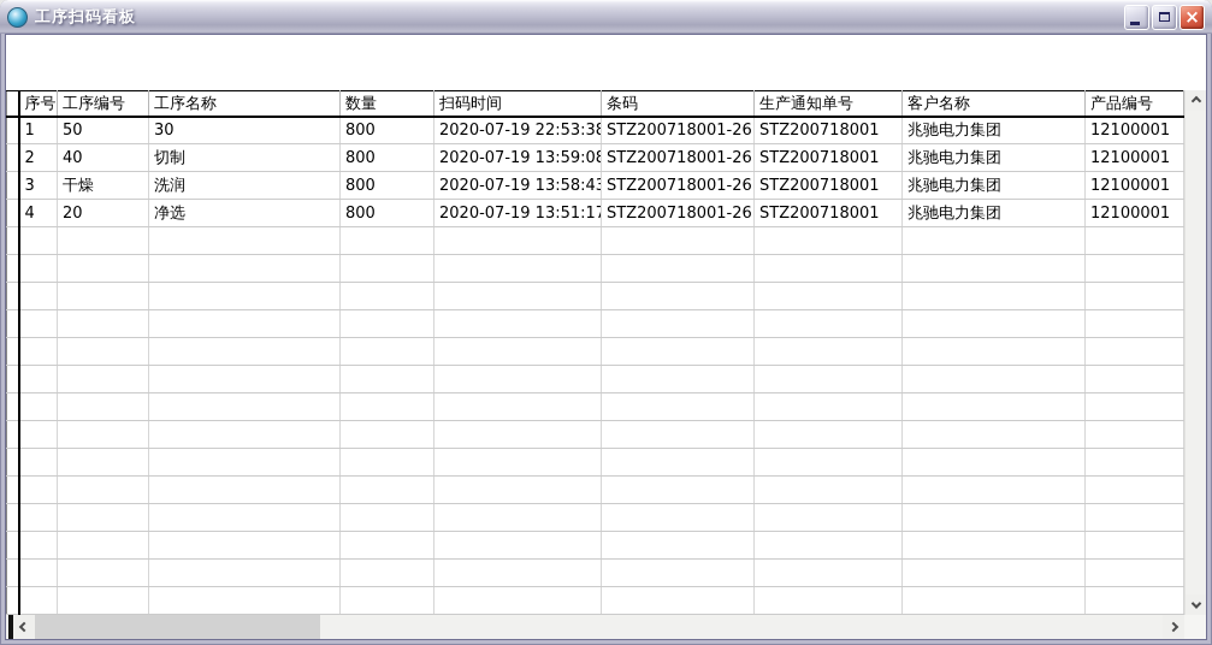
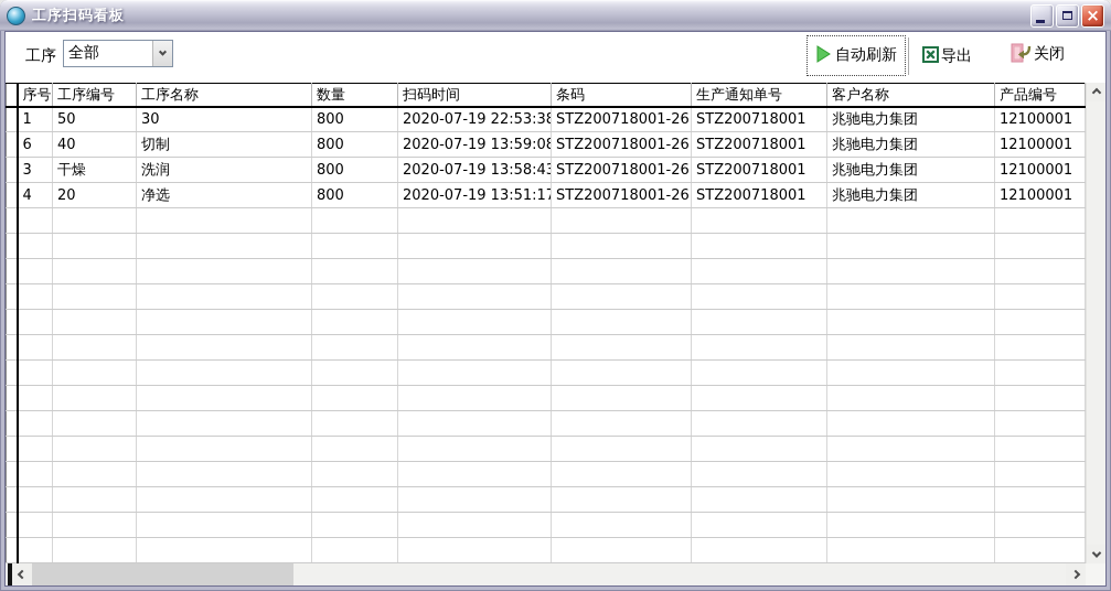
  工序扫码看板
  ×
+ 工序
+ 全部
+ 自动刷新
+ 导出
+ 关闭
  	序号	工序编号	工序名称	数量	扫码时间	条码	生产通知单号	客户名称	产品编号
  	1	50	30	800	2020-07-19 22:53:38	STZ200718001-26	STZ200718001	兆驰电力集团	12100001
- 	2	40	切制	800	2020-07-19 13:59:08	STZ200718001-26	STZ200718001	兆驰电力集团	12100001
+ 	6	40	切制	800	2020-07-19 13:59:08	STZ200718001-26	STZ200718001	兆驰电力集团	12100001
  	3	干燥	洗润	800	2020-07-19 13:58:43	STZ200718001-26	STZ200718001	兆驰电力集团	12100001
  	4	20	净选	800	2020-07-19 13:51:17	STZ200718001-26	STZ200718001	兆驰电力集团	12100001
